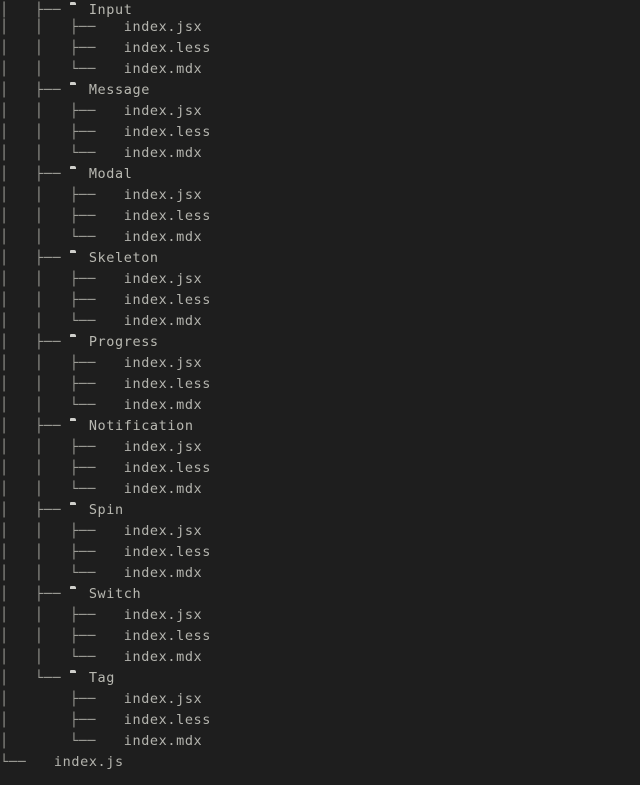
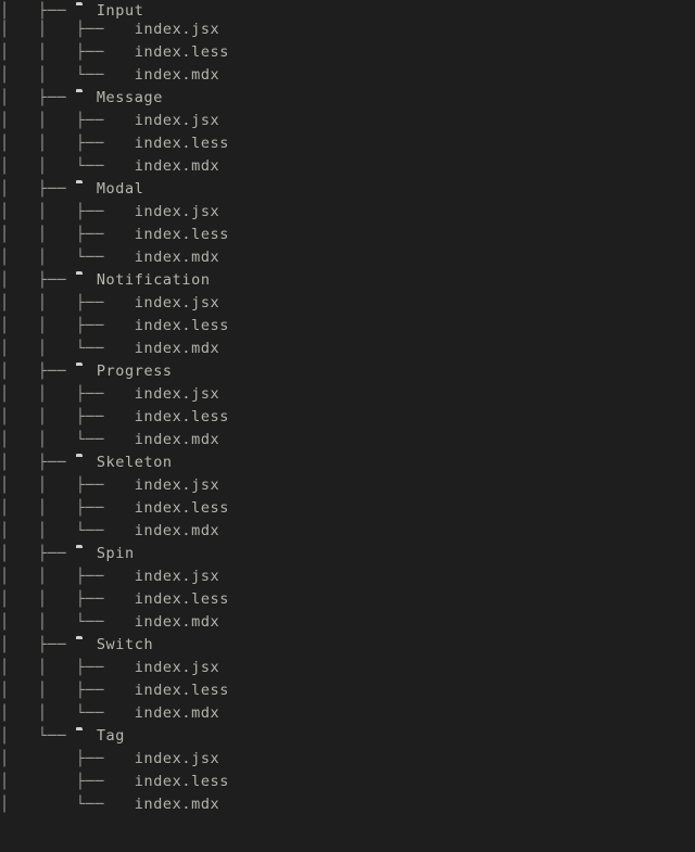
  │ ├──
  Input
  │ │ ├──
  index.jsx
  │ │ ├──
  index.less
  │ │ └──
  index.mdx
  │ ├──
  Message
  │ │ ├──
  index.jsx
  │ │ ├──
  index.less
  │ │ └──
  index.mdx
  │ ├──
  Modal
  │ │ ├──
  index.jsx
  │ │ ├──
  index.less
  │ │ └──
  index.mdx
  │ ├──
- Skeleton
+ Notification
  │ │ ├──
  index.jsx
  │ │ ├──
  index.less
  │ │ └──
  index.mdx
  │ ├──
  Progress
  │ │ ├──
  index.jsx
  │ │ ├──
  index.less
  │ │ └──
  index.mdx
  │ ├──
- Notification
+ Skeleton
  │ │ ├──
  index.jsx
  │ │ ├──
  index.less
  │ │ └──
  index.mdx
  │ ├──
  Spin
  │ │ ├──
  index.jsx
  │ │ ├──
  index.less
  │ │ └──
  index.mdx
  │ ├──
  Switch
  │ │ ├──
  index.jsx
  │ │ ├──
  index.less
  │ │ └──
  index.mdx
  │ └──
  Tag
  │ ├──
  index.jsx
  │ ├──
  index.less
  │ └──
  index.mdx
- └──
- index.js
